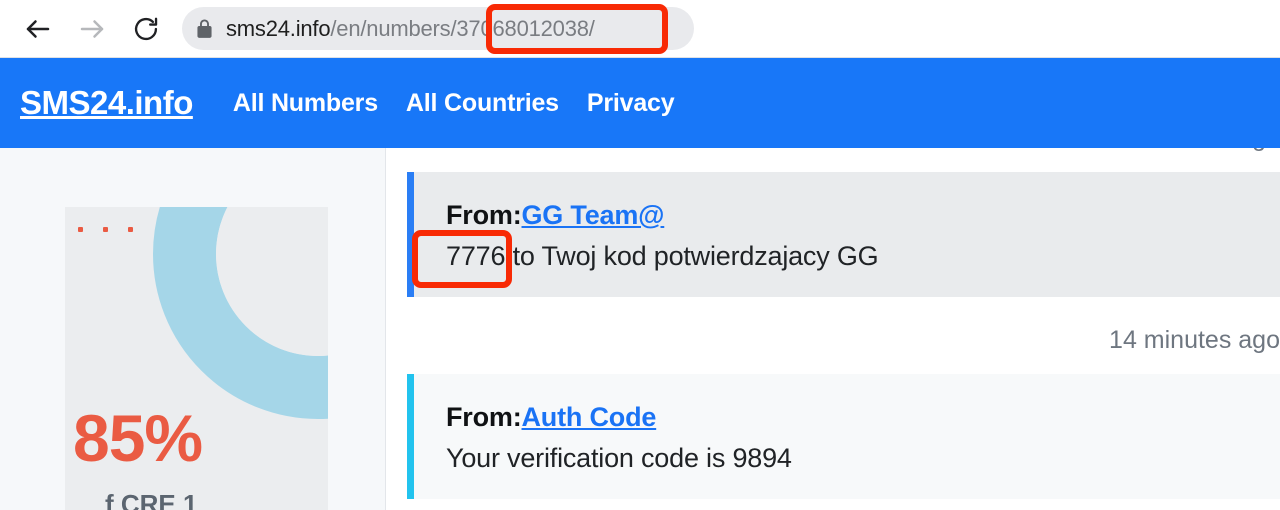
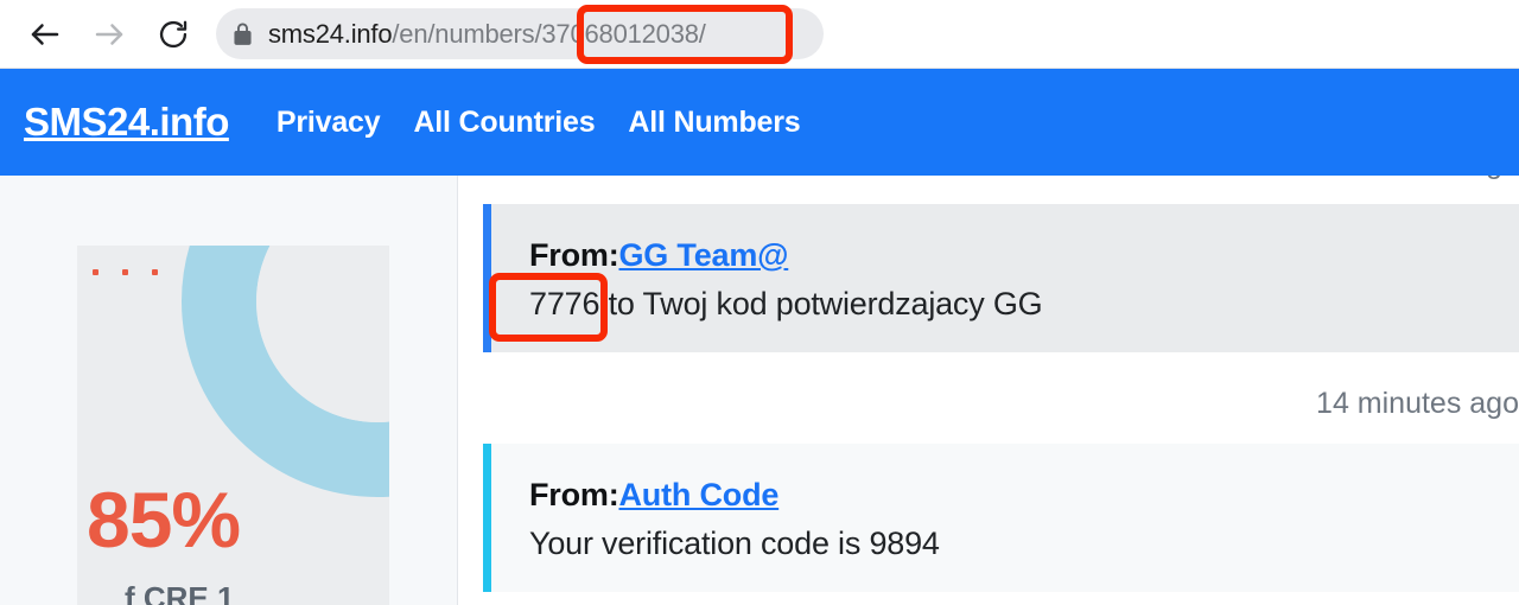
  sms24.info/en/numbers/37068012038/
  SMS24.info
- All Numbers
+ Privacy
  All Countries
- Privacy
+ All Numbers
  85%
  f CRE 1
  From:GG Team@
  7776 to Twoj kod potwierdzajacy GG
  14 minutes ago
  From:Auth Code
  Your verification code is 9894
